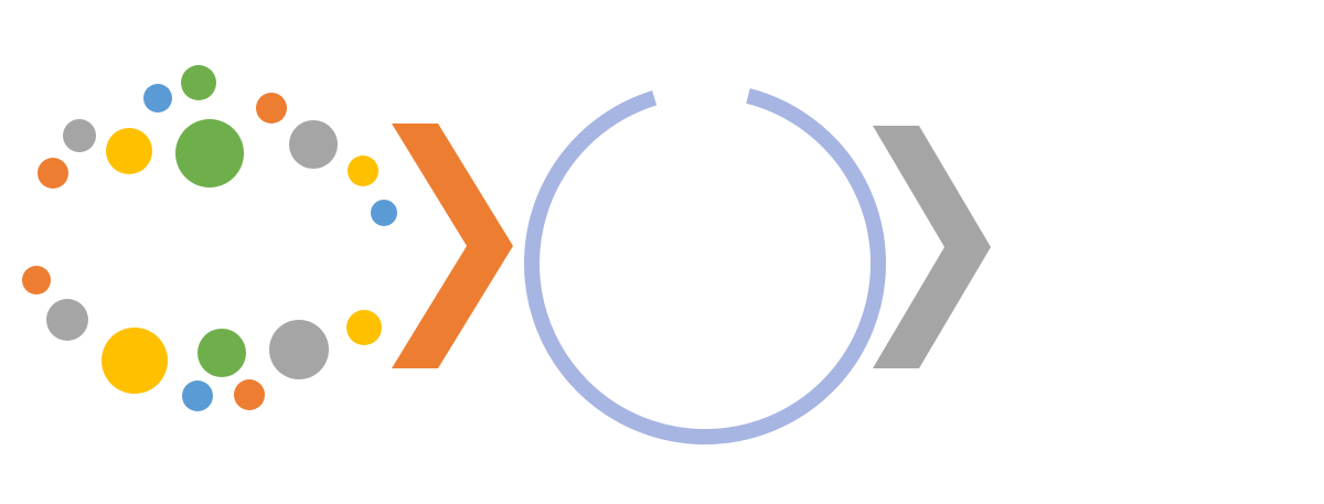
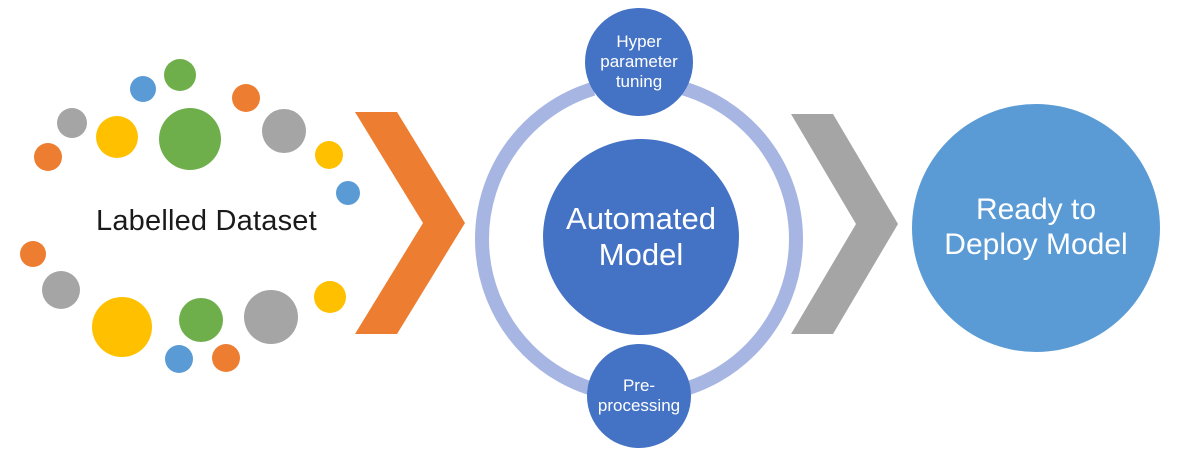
+ Labelled Dataset
+ Hyper
+ parameter
+ tuning
+ Automated
+ Model
+ Pre-
+ processing
+ Ready to
+ Deploy Model
